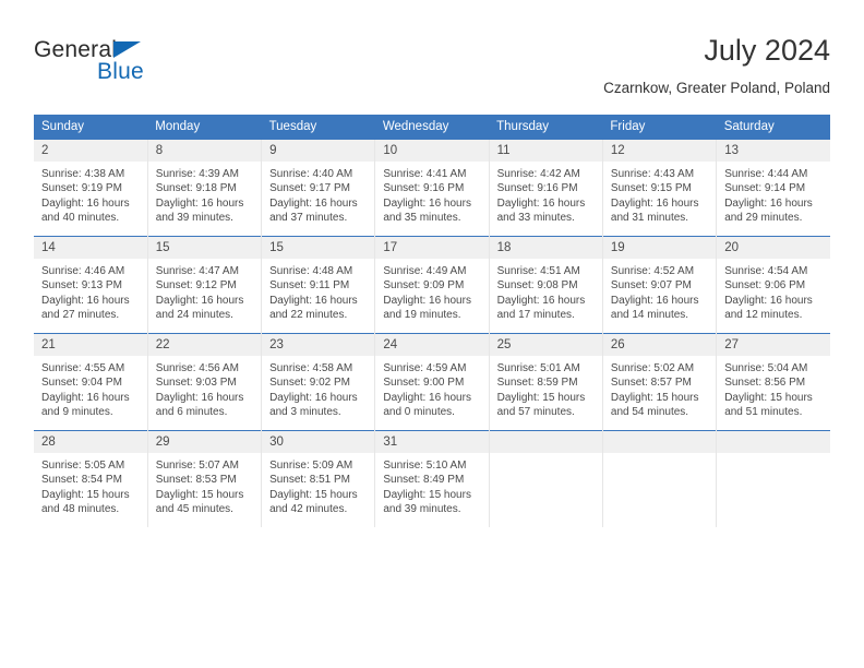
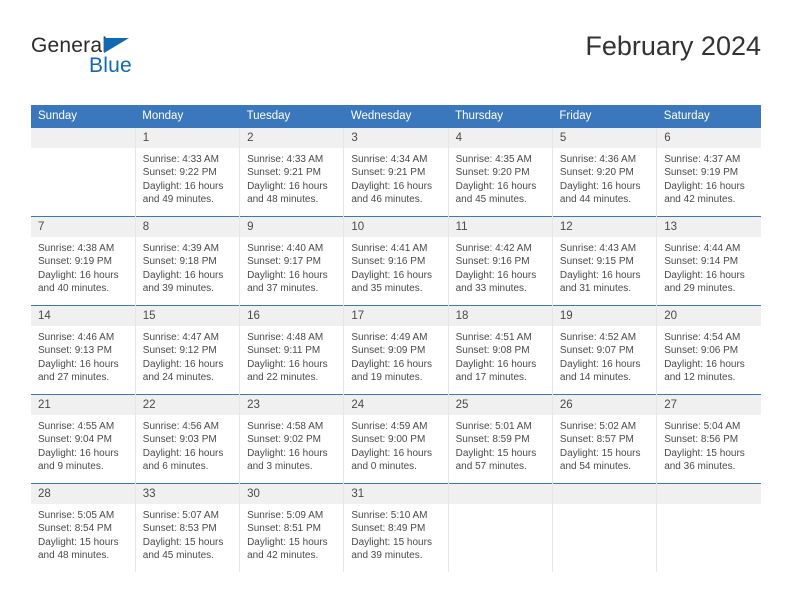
  General
  Blue
- July 2024
+ February 2024
- Czarnkow, Greater Poland, Poland
  Sunday	Monday	Tuesday	Wednesday	Thursday	Friday	Saturday
+ 	1Sunrise: 4:33 AMSunset: 9:22 PMDaylight: 16 hoursand 49 minutes.	2Sunrise: 4:33 AMSunset: 9:21 PMDaylight: 16 hoursand 48 minutes.	3Sunrise: 4:34 AMSunset: 9:21 PMDaylight: 16 hoursand 46 minutes.	4Sunrise: 4:35 AMSunset: 9:20 PMDaylight: 16 hoursand 45 minutes.	5Sunrise: 4:36 AMSunset: 9:20 PMDaylight: 16 hoursand 44 minutes.	6Sunrise: 4:37 AMSunset: 9:19 PMDaylight: 16 hoursand 42 minutes.
- 2Sunrise: 4:38 AMSunset: 9:19 PMDaylight: 16 hoursand 40 minutes.	8Sunrise: 4:39 AMSunset: 9:18 PMDaylight: 16 hoursand 39 minutes.	9Sunrise: 4:40 AMSunset: 9:17 PMDaylight: 16 hoursand 37 minutes.	10Sunrise: 4:41 AMSunset: 9:16 PMDaylight: 16 hoursand 35 minutes.	11Sunrise: 4:42 AMSunset: 9:16 PMDaylight: 16 hoursand 33 minutes.	12Sunrise: 4:43 AMSunset: 9:15 PMDaylight: 16 hoursand 31 minutes.	13Sunrise: 4:44 AMSunset: 9:14 PMDaylight: 16 hoursand 29 minutes.
+ 7Sunrise: 4:38 AMSunset: 9:19 PMDaylight: 16 hoursand 40 minutes.	8Sunrise: 4:39 AMSunset: 9:18 PMDaylight: 16 hoursand 39 minutes.	9Sunrise: 4:40 AMSunset: 9:17 PMDaylight: 16 hoursand 37 minutes.	10Sunrise: 4:41 AMSunset: 9:16 PMDaylight: 16 hoursand 35 minutes.	11Sunrise: 4:42 AMSunset: 9:16 PMDaylight: 16 hoursand 33 minutes.	12Sunrise: 4:43 AMSunset: 9:15 PMDaylight: 16 hoursand 31 minutes.	13Sunrise: 4:44 AMSunset: 9:14 PMDaylight: 16 hoursand 29 minutes.
- 14Sunrise: 4:46 AMSunset: 9:13 PMDaylight: 16 hoursand 27 minutes.	15Sunrise: 4:47 AMSunset: 9:12 PMDaylight: 16 hoursand 24 minutes.	15Sunrise: 4:48 AMSunset: 9:11 PMDaylight: 16 hoursand 22 minutes.	17Sunrise: 4:49 AMSunset: 9:09 PMDaylight: 16 hoursand 19 minutes.	18Sunrise: 4:51 AMSunset: 9:08 PMDaylight: 16 hoursand 17 minutes.	19Sunrise: 4:52 AMSunset: 9:07 PMDaylight: 16 hoursand 14 minutes.	20Sunrise: 4:54 AMSunset: 9:06 PMDaylight: 16 hoursand 12 minutes.
+ 14Sunrise: 4:46 AMSunset: 9:13 PMDaylight: 16 hoursand 27 minutes.	15Sunrise: 4:47 AMSunset: 9:12 PMDaylight: 16 hoursand 24 minutes.	16Sunrise: 4:48 AMSunset: 9:11 PMDaylight: 16 hoursand 22 minutes.	17Sunrise: 4:49 AMSunset: 9:09 PMDaylight: 16 hoursand 19 minutes.	18Sunrise: 4:51 AMSunset: 9:08 PMDaylight: 16 hoursand 17 minutes.	19Sunrise: 4:52 AMSunset: 9:07 PMDaylight: 16 hoursand 14 minutes.	20Sunrise: 4:54 AMSunset: 9:06 PMDaylight: 16 hoursand 12 minutes.
- 21Sunrise: 4:55 AMSunset: 9:04 PMDaylight: 16 hoursand 9 minutes.	22Sunrise: 4:56 AMSunset: 9:03 PMDaylight: 16 hoursand 6 minutes.	23Sunrise: 4:58 AMSunset: 9:02 PMDaylight: 16 hoursand 3 minutes.	24Sunrise: 4:59 AMSunset: 9:00 PMDaylight: 16 hoursand 0 minutes.	25Sunrise: 5:01 AMSunset: 8:59 PMDaylight: 15 hoursand 57 minutes.	26Sunrise: 5:02 AMSunset: 8:57 PMDaylight: 15 hoursand 54 minutes.	27Sunrise: 5:04 AMSunset: 8:56 PMDaylight: 15 hoursand 51 minutes.
+ 21Sunrise: 4:55 AMSunset: 9:04 PMDaylight: 16 hoursand 9 minutes.	22Sunrise: 4:56 AMSunset: 9:03 PMDaylight: 16 hoursand 6 minutes.	23Sunrise: 4:58 AMSunset: 9:02 PMDaylight: 16 hoursand 3 minutes.	24Sunrise: 4:59 AMSunset: 9:00 PMDaylight: 16 hoursand 0 minutes.	25Sunrise: 5:01 AMSunset: 8:59 PMDaylight: 15 hoursand 57 minutes.	26Sunrise: 5:02 AMSunset: 8:57 PMDaylight: 15 hoursand 54 minutes.	27Sunrise: 5:04 AMSunset: 8:56 PMDaylight: 15 hoursand 36 minutes.
- 28Sunrise: 5:05 AMSunset: 8:54 PMDaylight: 15 hoursand 48 minutes.	29Sunrise: 5:07 AMSunset: 8:53 PMDaylight: 15 hoursand 45 minutes.	30Sunrise: 5:09 AMSunset: 8:51 PMDaylight: 15 hoursand 42 minutes.	31Sunrise: 5:10 AMSunset: 8:49 PMDaylight: 15 hoursand 39 minutes.
+ 28Sunrise: 5:05 AMSunset: 8:54 PMDaylight: 15 hoursand 48 minutes.	33Sunrise: 5:07 AMSunset: 8:53 PMDaylight: 15 hoursand 45 minutes.	30Sunrise: 5:09 AMSunset: 8:51 PMDaylight: 15 hoursand 42 minutes.	31Sunrise: 5:10 AMSunset: 8:49 PMDaylight: 15 hoursand 39 minutes.
